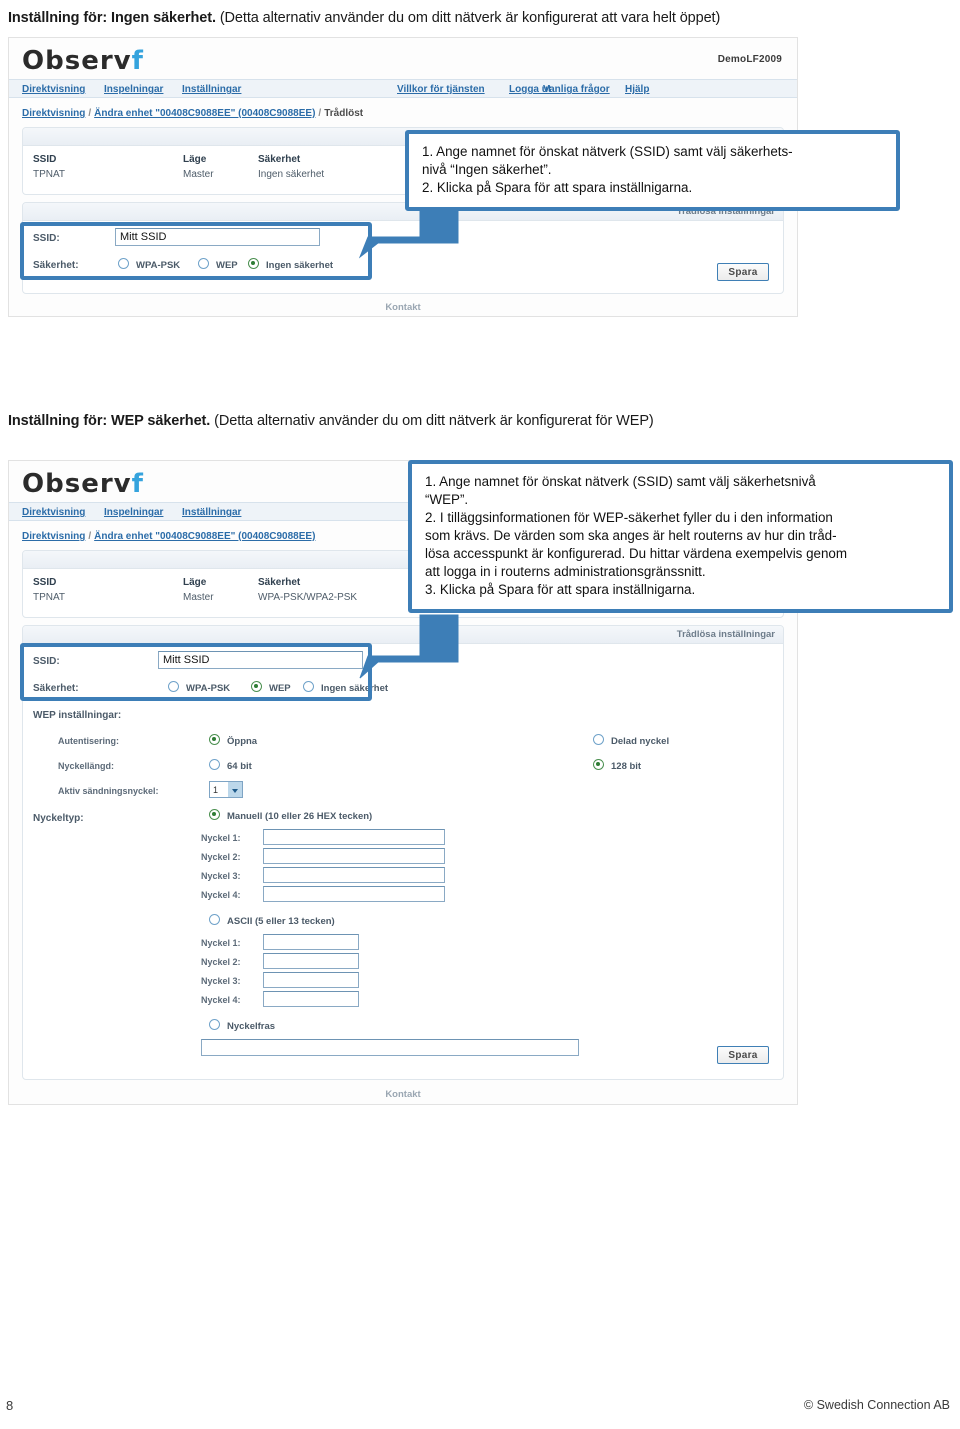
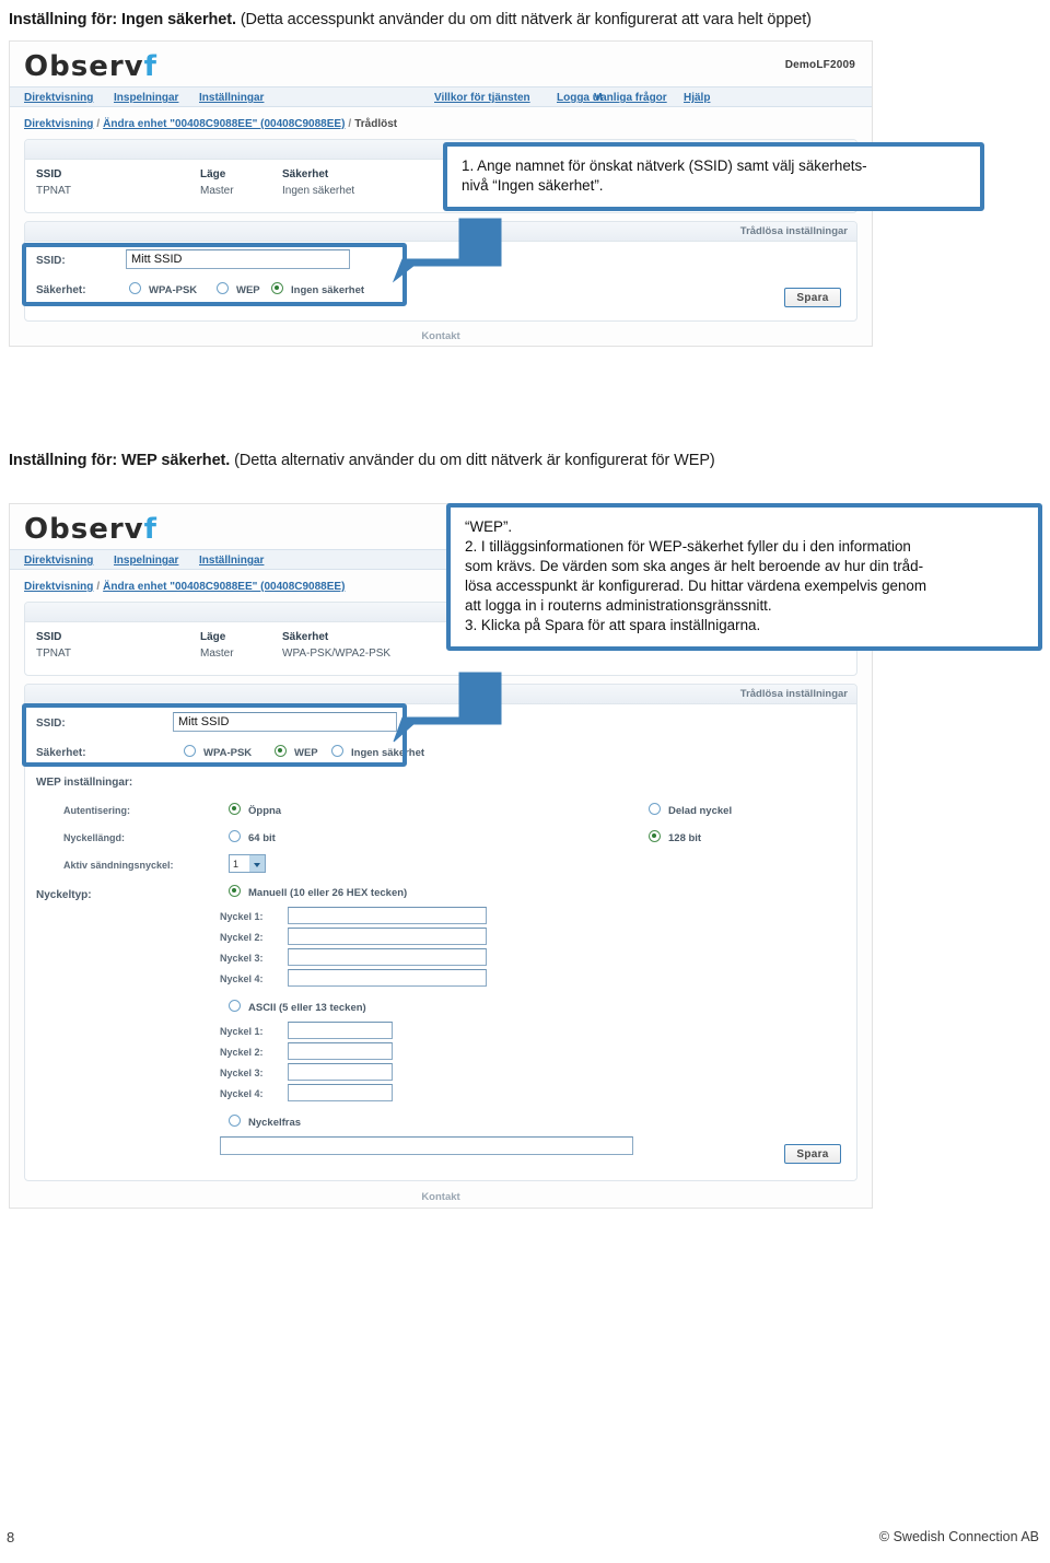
- Inställning för: Ingen säkerhet. (Detta alternativ använder du om ditt nätverk är konfigurerat att vara helt öppet)
+ Inställning för: Ingen säkerhet. (Detta accesspunkt använder du om ditt nätverk är konfigurerat att vara helt öppet)
  Observf
  DemoLF2009
  Direktvisning
  Inspelningar
  Inställningar
  Villkor för tjänsten
  Logga ut
  Vanliga frågor
  Hjälp
  Direktvisning / Ändra enhet "00408C9088EE" (00408C9088EE) / Trådlöst
  SSID
  Läge
  Säkerhet
  TPNAT
  Master
  Ingen säkerhet
  Trådlösa inställningar
  SSID:
  Mitt SSID
  Säkerhet:
  WPA-PSK
  WEP
  Ingen säkerhet
  Spara
  Kontakt
  1. Ange namnet för önskat nätverk (SSID) samt välj säkerhets-
  nivå “Ingen säkerhet”.
- 2. Klicka på Spara för att spara inställnigarna.
  Inställning för: WEP säkerhet. (Detta alternativ använder du om ditt nätverk är konfigurerat för WEP)
  Observf
  Direktvisning
  Inspelningar
  Inställningar
  Direktvisning / Ändra enhet "00408C9088EE" (00408C9088EE)
  SSID
  Läge
  Säkerhet
  TPNAT
  Master
  WPA-PSK/WPA2-PSK
  Trådlösa inställningar
  SSID:
  Mitt SSID
  Säkerhet:
  WPA-PSK
  WEP
  Ingen säkerhet
  WEP inställningar:
  Autentisering:
  Öppna
  Delad nyckel
  Nyckellängd:
  64 bit
  128 bit
  Aktiv sändningsnyckel:
  1
  Nyckeltyp:
  Manuell (10 eller 26 HEX tecken)
  Nyckel 1:
  Nyckel 2:
  Nyckel 3:
  Nyckel 4:
  ASCII (5 eller 13 tecken)
  Nyckel 1:
  Nyckel 2:
  Nyckel 3:
  Nyckel 4:
  Nyckelfras
  Spara
  Kontakt
- 1. Ange namnet för önskat nätverk (SSID) samt välj säkerhetsnivå
  “WEP”.
  2. I tilläggsinformationen för WEP-säkerhet fyller du i den information
- som krävs. De värden som ska anges är helt routerns av hur din tråd-
+ som krävs. De värden som ska anges är helt beroende av hur din tråd-
  lösa accesspunkt är konfigurerad. Du hittar värdena exempelvis genom
  att logga in i routerns administrationsgränssnitt.
  3. Klicka på Spara för att spara inställnigarna.
  8
  © Swedish Connection AB
